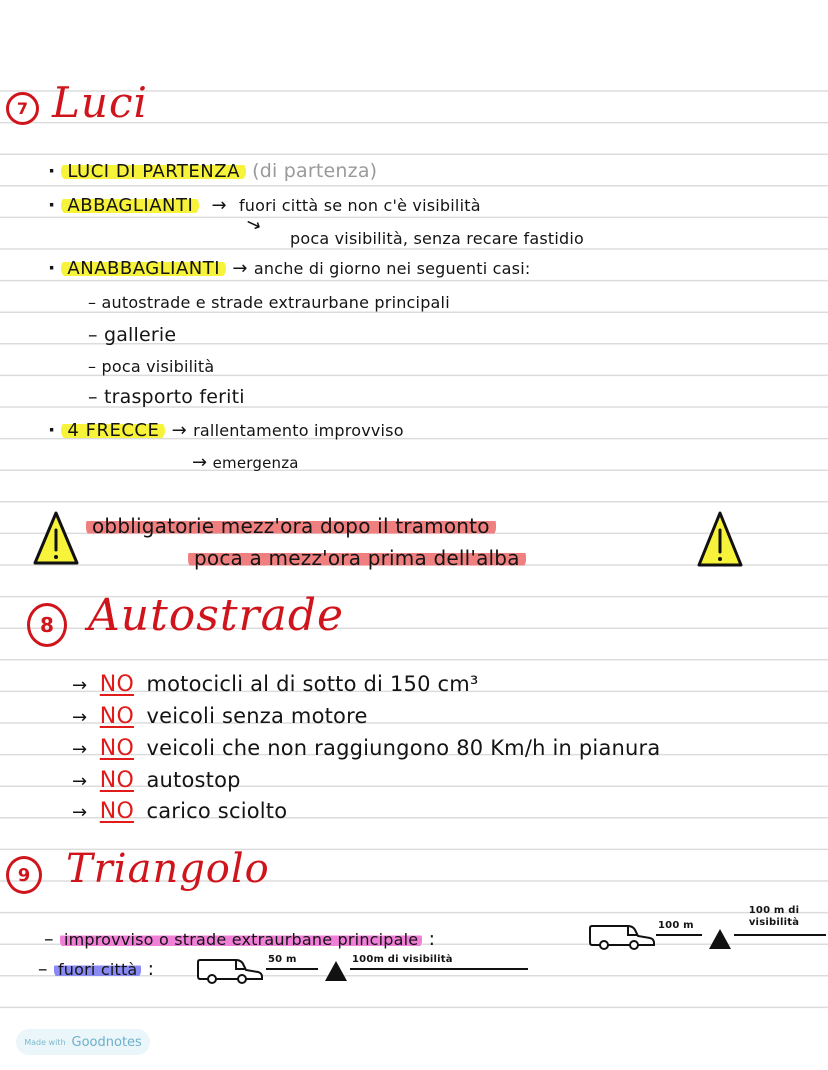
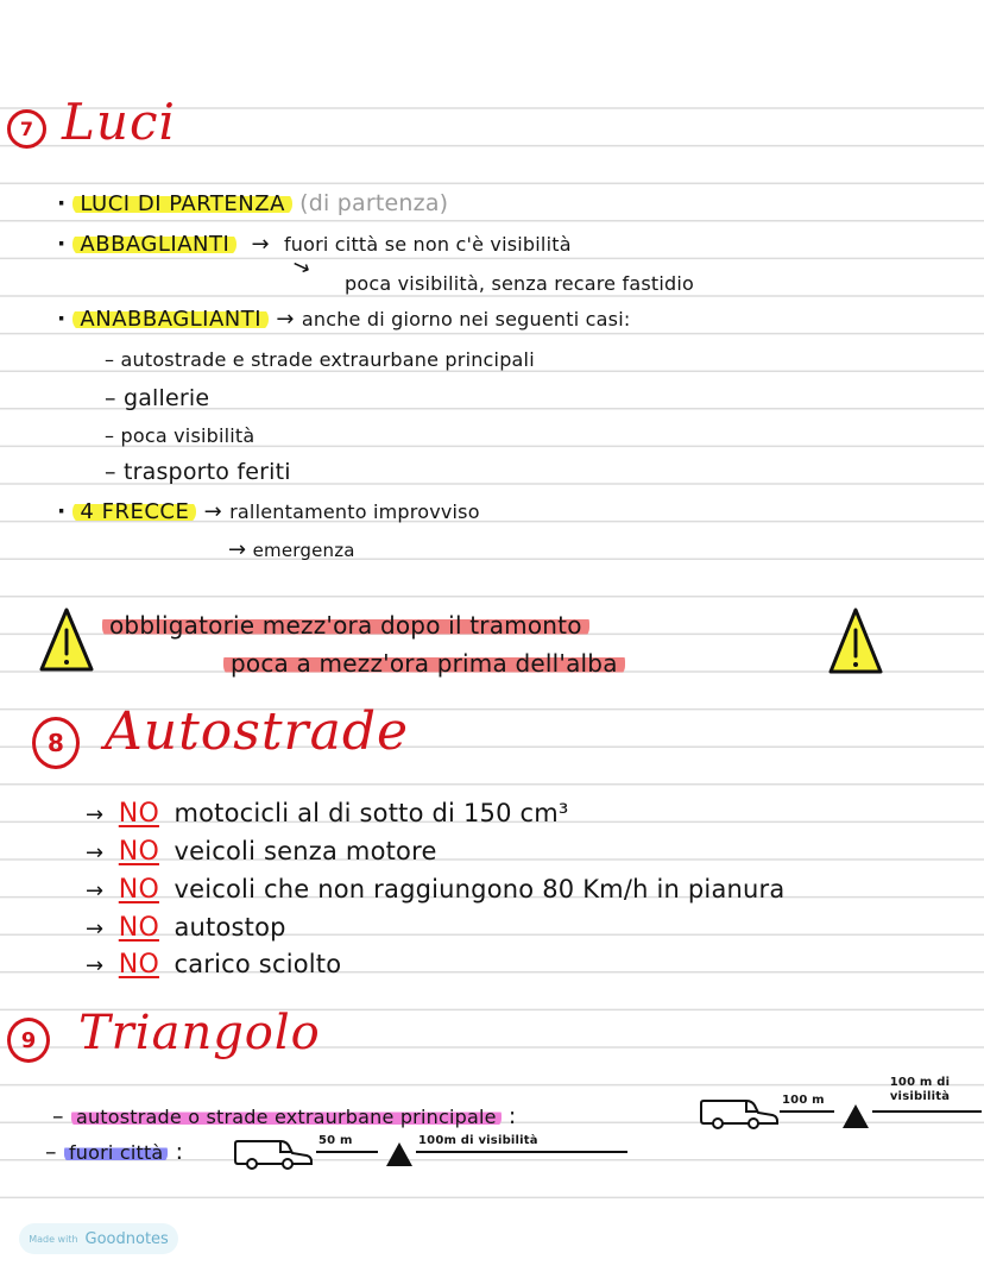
  7
  Luci
  · LUCI DI PARTENZA (di partenza)
  · ABBAGLIANTI → fuori città se non c'è visibilità
  poca visibilità, senza recare fastidio
  · ANABBAGLIANTI → anche di giorno nei seguenti casi:
  – autostrade e strade extraurbane principali
  – gallerie
  – poca visibilità
  – trasporto feriti
  · 4 FRECCE → rallentamento improvviso
  → emergenza
  obbligatorie mezz'ora dopo il tramonto
  poca a mezz'ora prima dell'alba
  8
  Autostrade
  → NO motocicli al di sotto di 150 cm³
  → NO veicoli senza motore
  → NO veicoli che non raggiungono 80 Km/h in pianura
  → NO autostop
  → NO carico sciolto
  9
  Triangolo
- – improvviso o strade extraurbane principale :
+ – autostrade o strade extraurbane principale :
  100 m
  100 m di visibilità
  – fuori città :
  50 m
  100m di visibilità
  Made with
  Goodnotes
